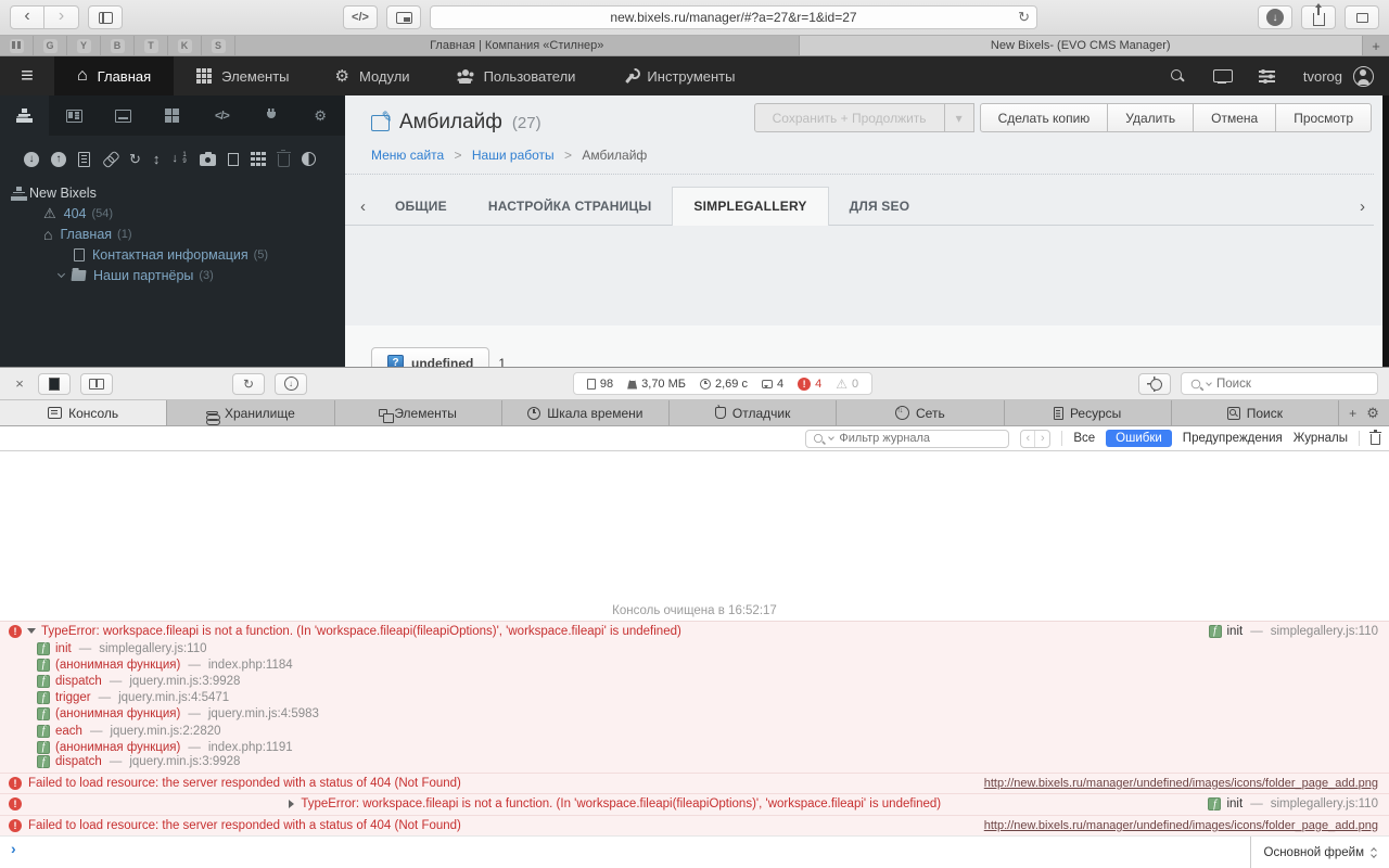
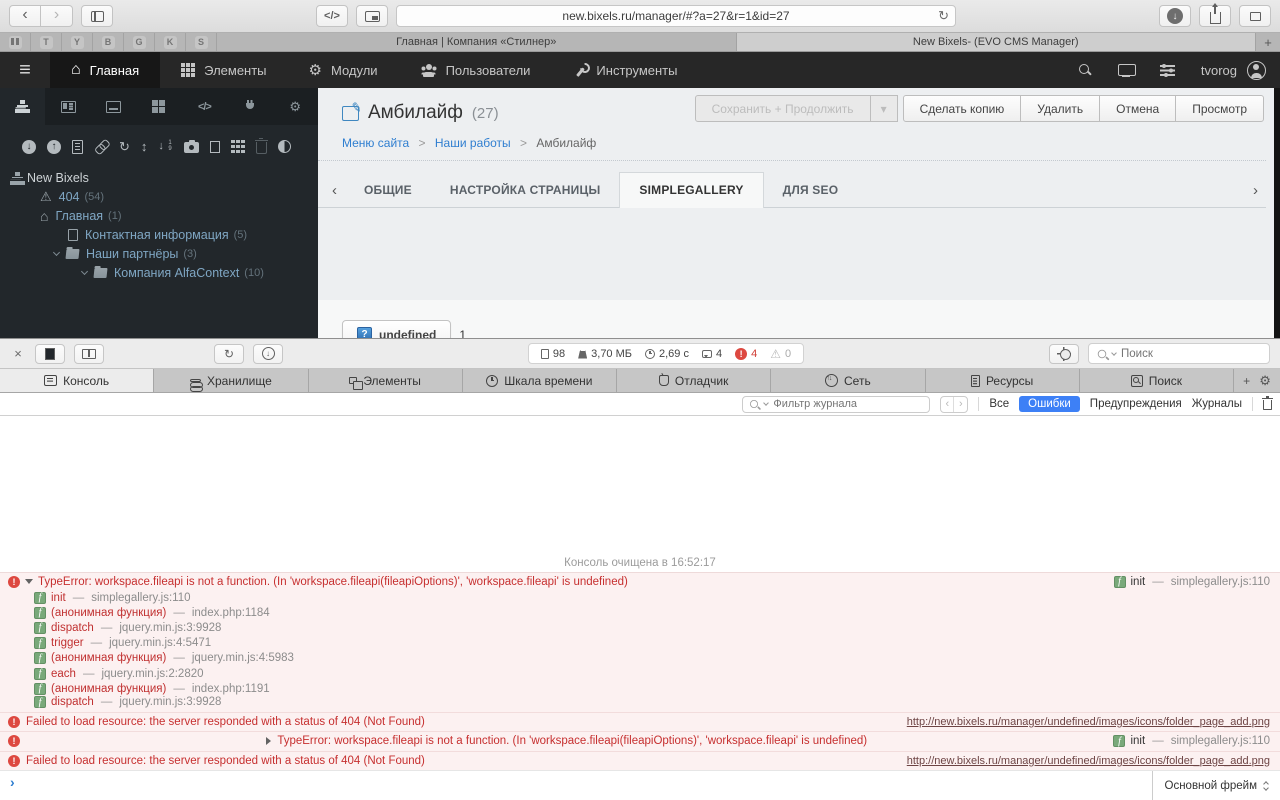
  ‹
  ›
  </>
  new.bixels.ru/manager/#?a=27&r=1&id=27
  ↻
  ↓
- G
+ T
  Y
  B
- T
+ G
  K
  S
  Главная | Компания «Стилнер»
  New Bixels- (EVO CMS Manager)
  +
  ≡
  ⌂
  Главная
  Элементы
  ⚙
  Модули
  Пользователи
  Инструменты
  tvorog
  </>
  ⚙
  ↻
  ↕
  New Bixels
  ⚠
  404
  (54)
  ⌂
  Главная
  (1)
  Контактная информация
  (5)
  Наши партнёры
  (3)
+ Компания AlfaContext
+ (10)
  Сохранить + Продолжить
  ▾
  Сделать копию
  Удалить
  Отмена
  Просмотр
  Амбилайф
  (27)
  Меню сайта > Наши работы > Амбилайф
  ‹
  ОБЩИЕ
  НАСТРОЙКА СТРАНИЦЫ
  SIMPLEGALLERY
  ДЛЯ SEO
  ›
  ?
  undefined
  1
  ×
  ↻
  ↓
  98
  3,70 МБ
  2,69 с
  4
  !
  4
  ⚠
  0
  Поиск
  Консоль
  Хранилище
  Элементы
  Шкала времени
  Отладчик
  Сеть
  Ресурсы
  Поиск
  +
  ⚙
  Фильтр журнала
  ‹
  ›
  Все
  Ошибки
  Предупреждения
  Журналы
  Консоль очищена в 16:52:17
  !
  TypeError: workspace.fileapi is not a function. (In 'workspace.fileapi(fileapiOptions)', 'workspace.fileapi' is undefined)
  f
  init
  —
  simplegallery.js:110
  f
  init
  —
  simplegallery.js:110
  f
  (анонимная функция)
  —
  index.php:1184
  f
  dispatch
  —
  jquery.min.js:3:9928
  f
  trigger
  —
  jquery.min.js:4:5471
  f
  (анонимная функция)
  —
  jquery.min.js:4:5983
  f
  each
  —
  jquery.min.js:2:2820
  f
  (анонимная функция)
  —
  index.php:1191
  f
  dispatch
  —
  jquery.min.js:3:9928
  !
  Failed to load resource: the server responded with a status of 404 (Not Found)
  http://new.bixels.ru/manager/undefined/images/icons/folder_page_add.png
  !
  TypeError: workspace.fileapi is not a function. (In 'workspace.fileapi(fileapiOptions)', 'workspace.fileapi' is undefined)
  f
  init
  —
  simplegallery.js:110
  !
  Failed to load resource: the server responded with a status of 404 (Not Found)
  http://new.bixels.ru/manager/undefined/images/icons/folder_page_add.png
  ›
  Основной фрейм
